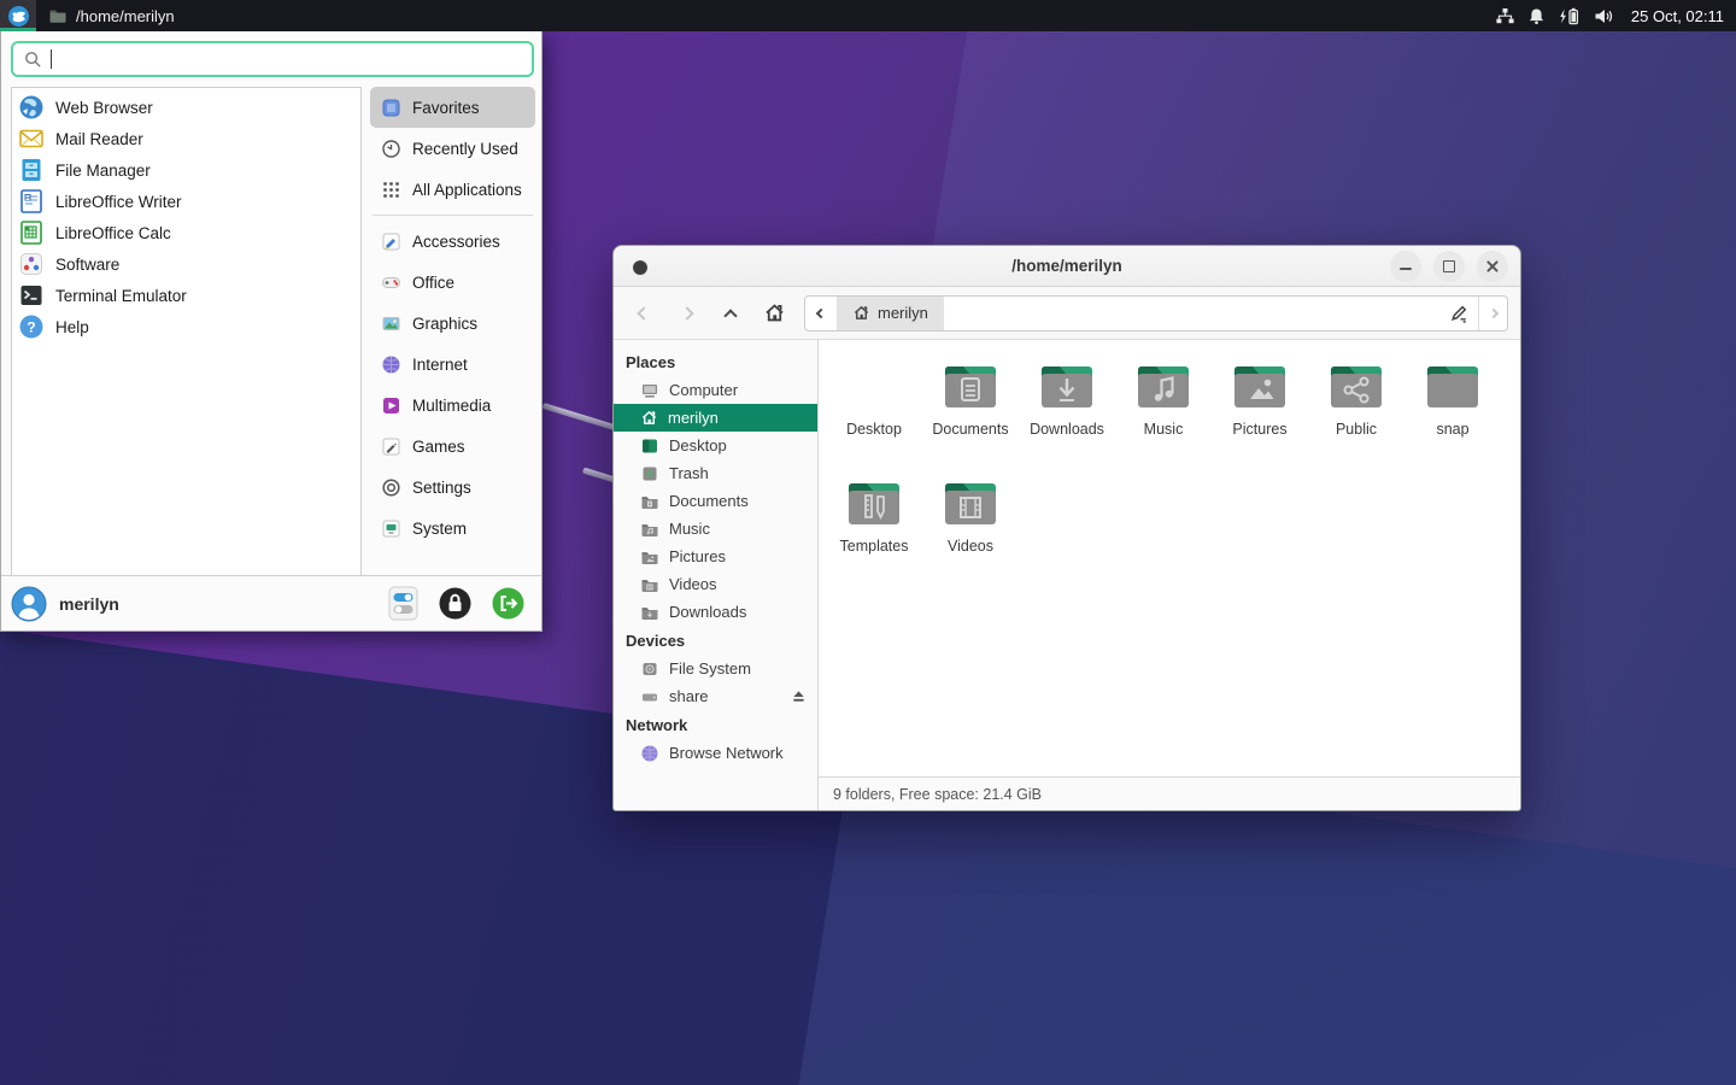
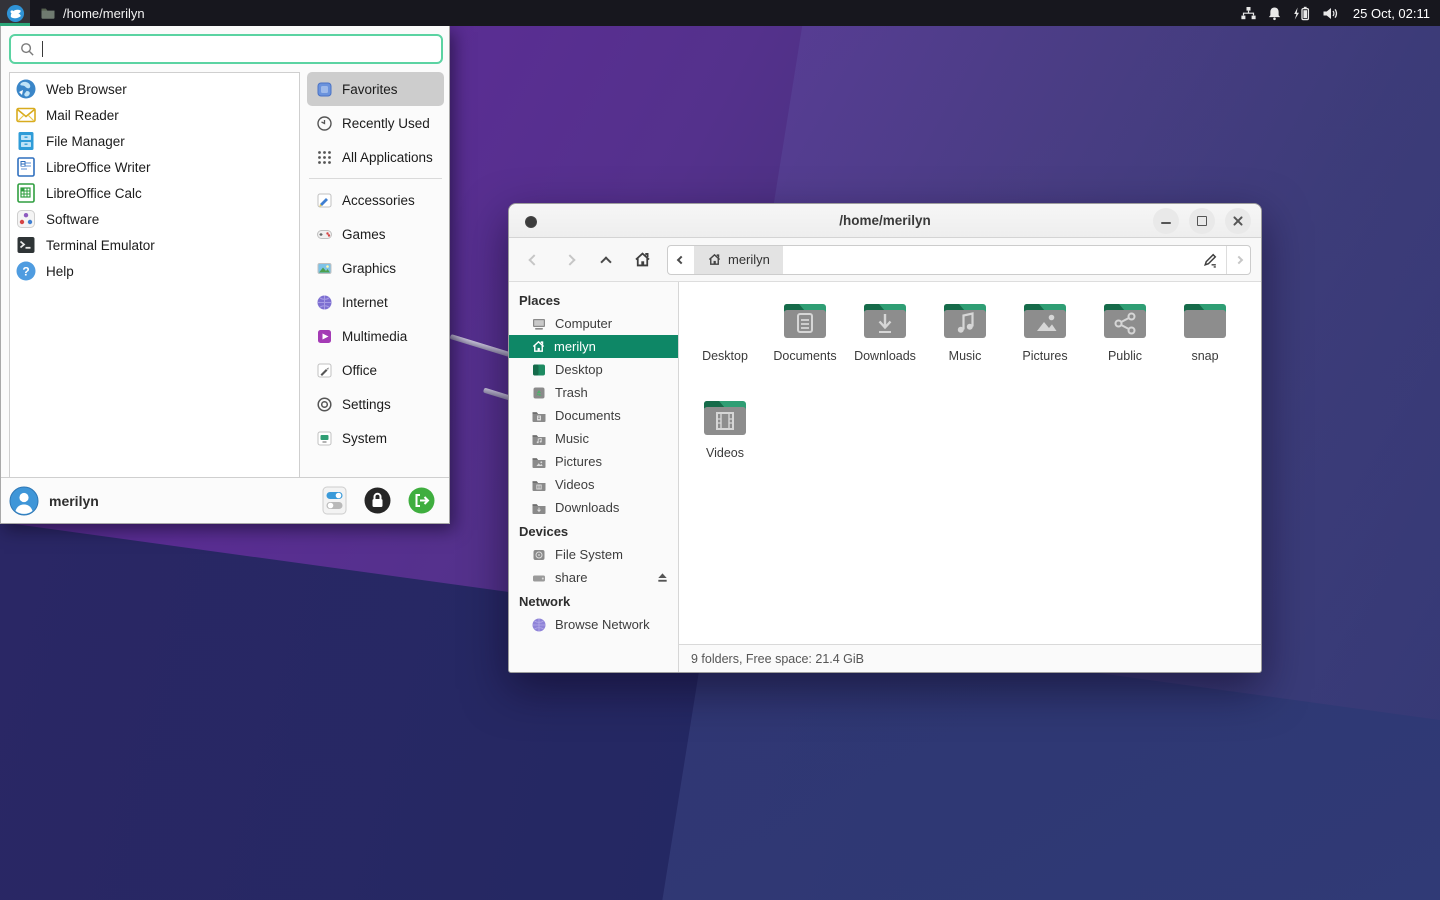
  /home/merilyn
  25 Oct, 02:11
  Web Browser
  Mail Reader
  File Manager
  LibreOffice Writer
  LibreOffice Calc
  Software
  Terminal Emulator
  ?
  Help
  Favorites
  Recently Used
  All Applications
  Accessories
- Office
+ Games
  Graphics
  Internet
  Multimedia
- Games
+ Office
  Settings
  System
  merilyn
  /home/merilyn
  merilyn
  Places
  Computer
  merilyn
  Desktop
  Trash
  Documents
  Music
  Pictures
  Videos
  Downloads
  Devices
  File System
  share
  Network
  Browse Network
  Desktop
  Documents
  Downloads
  Music
  Pictures
  Public
  snap
- Templates
  Videos
  9 folders, Free space: 21.4 GiB
